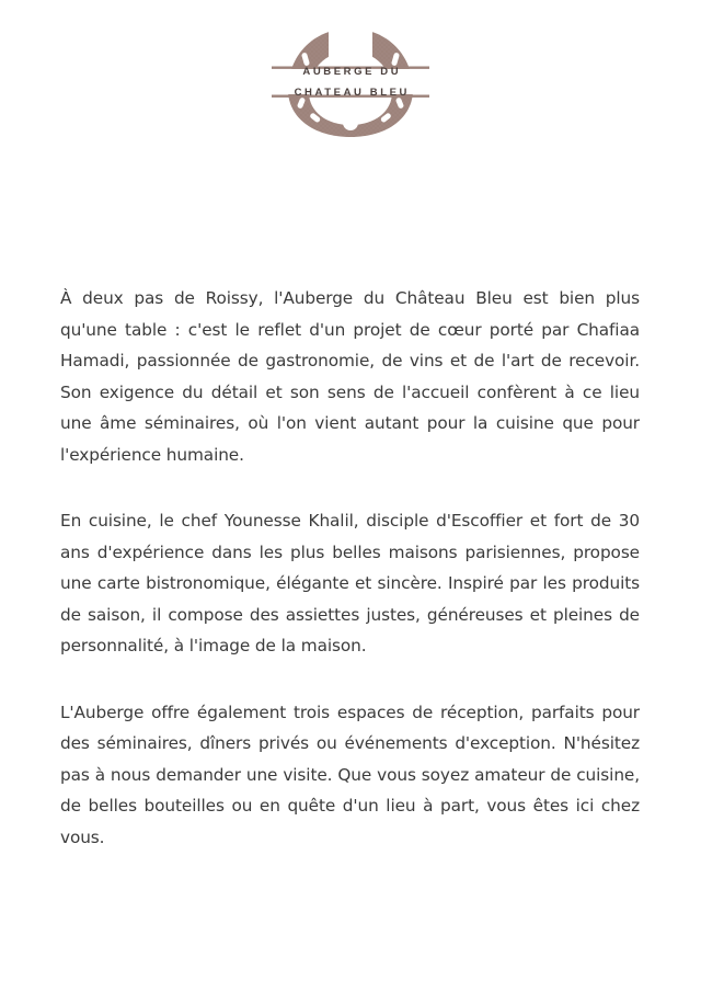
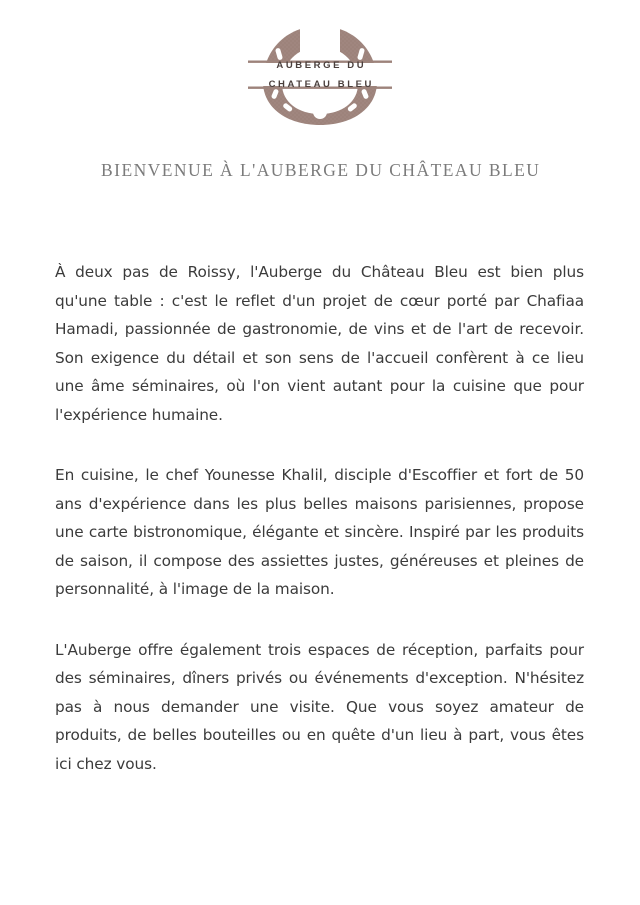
  AUBERGE DU
  CHATEAU BLEU
+ BIENVENUE À L'AUBERGE DU CHÂTEAU BLEU
  À deux pas de Roissy, l'Auberge du Château Bleu est bien plus qu'une table : c'est le reflet d'un projet de cœur porté par Chafiaa Hamadi, passionnée de gastronomie, de vins et de l'art de recevoir. Son exigence du détail et son sens de l'accueil confèrent à ce lieu une âme séminaires, où l'on vient autant pour la cuisine que pour l'expérience humaine.
- En cuisine, le chef Younesse Khalil, disciple d'Escoffier et fort de 30 ans d'expérience dans les plus belles maisons parisiennes, propose une carte bistronomique, élégante et sincère. Inspiré par les produits de saison, il compose des assiettes justes, généreuses et pleines de personnalité, à l'image de la maison.
+ En cuisine, le chef Younesse Khalil, disciple d'Escoffier et fort de 50 ans d'expérience dans les plus belles maisons parisiennes, propose une carte bistronomique, élégante et sincère. Inspiré par les produits de saison, il compose des assiettes justes, généreuses et pleines de personnalité, à l'image de la maison.
- L'Auberge offre également trois espaces de réception, parfaits pour des séminaires, dîners privés ou événements d'exception. N'hésitez pas à nous demander une visite. Que vous soyez amateur de cuisine, de belles bouteilles ou en quête d'un lieu à part, vous êtes ici chez vous.
+ L'Auberge offre également trois espaces de réception, parfaits pour des séminaires, dîners privés ou événements d'exception. N'hésitez pas à nous demander une visite. Que vous soyez amateur de produits, de belles bouteilles ou en quête d'un lieu à part, vous êtes ici chez vous.
